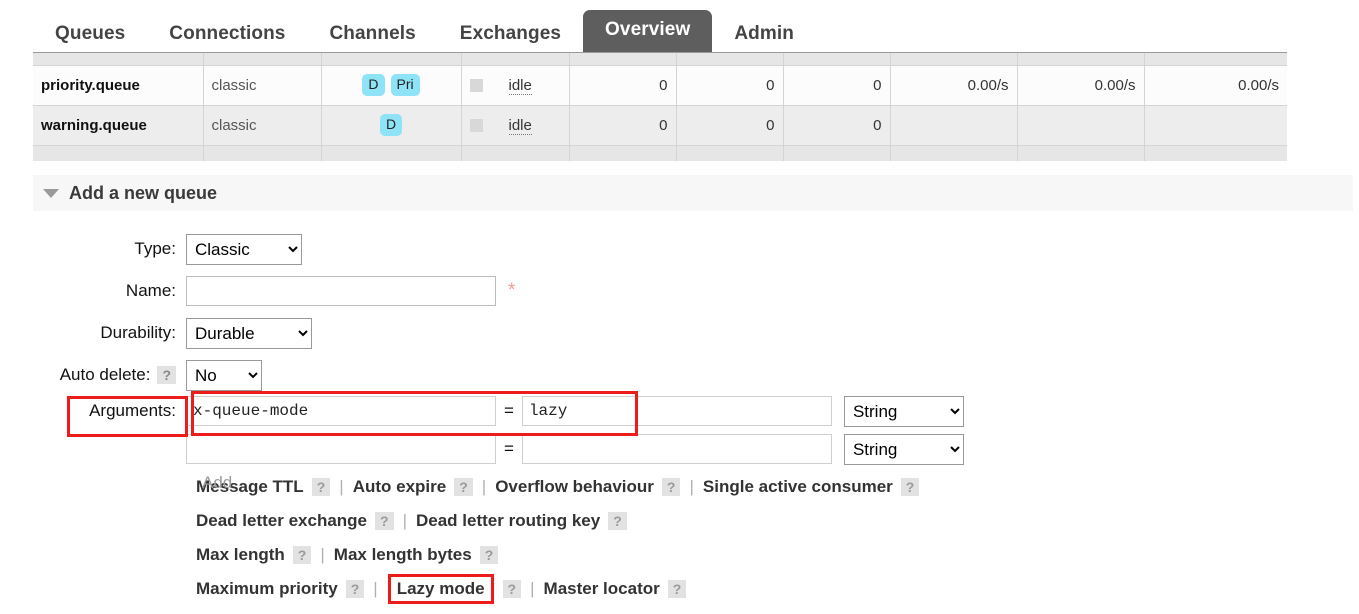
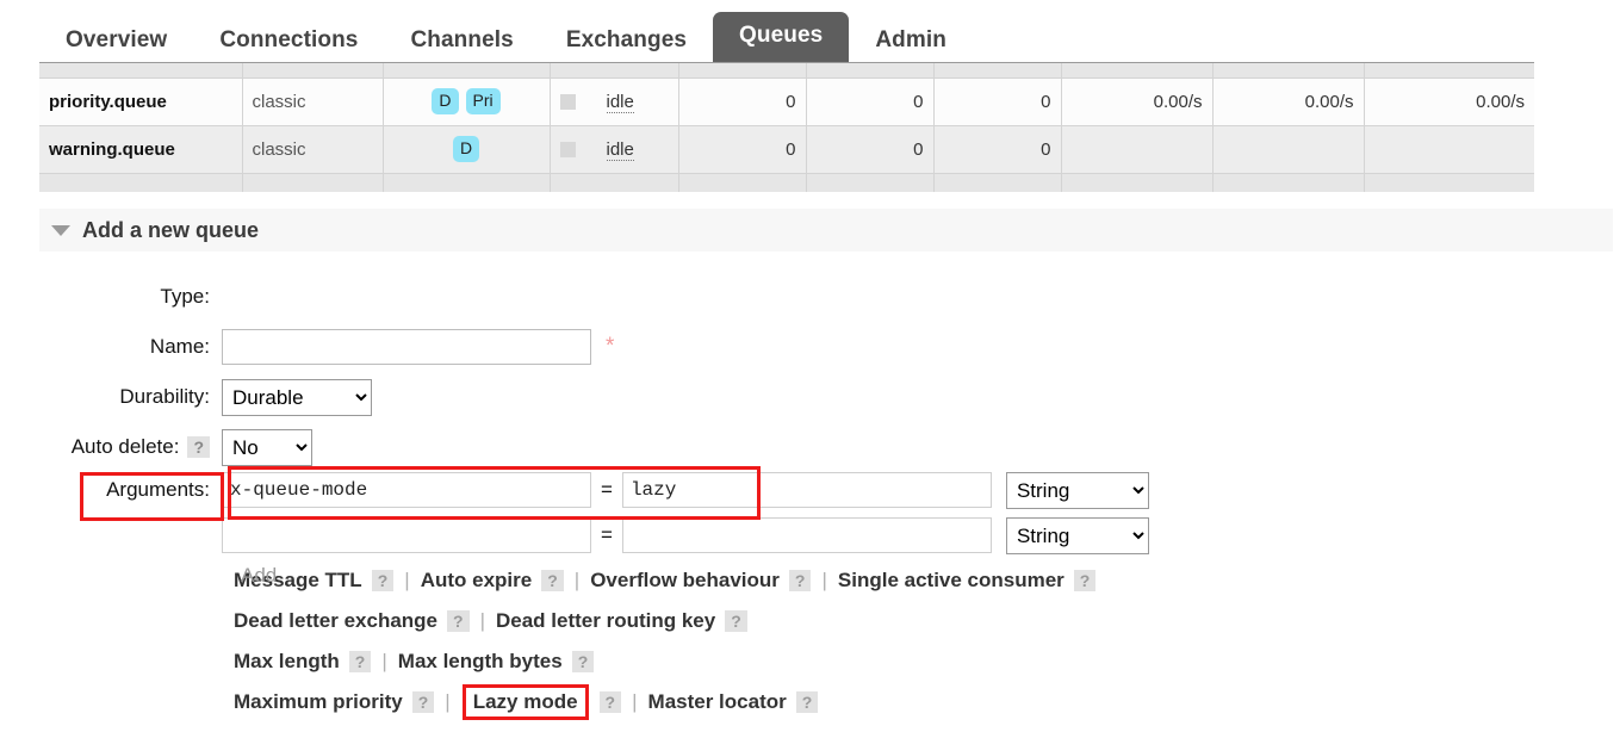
- Queues
+ Overview
  Connections
  Channels
  Exchanges
- Overview
+ Queues
  Admin
  priority.queue	classic	D Pri	idle	0	0	0	0.00/s	0.00/s	0.00/s
  warning.queue	classic	D	idle	0	0	0
  Add a new queue
  Type:
- Classic
  Name:
  *
  Durability:
  Durable
  Auto delete:
  ?
  No
  Arguments:
  x-queue-mode
  =
  lazy
  String
  =
  String
  Add
  Message TTL
  ?
  |
  Auto expire
  ?
  |
  Overflow behaviour
  ?
  |
  Single active consumer
  ?
  Dead letter exchange
  ?
  |
  Dead letter routing key
  ?
  Max length
  ?
  |
  Max length bytes
  ?
  Maximum priority
  ?
  |
  Lazy mode
  ?
  |
  Master locator
  ?
